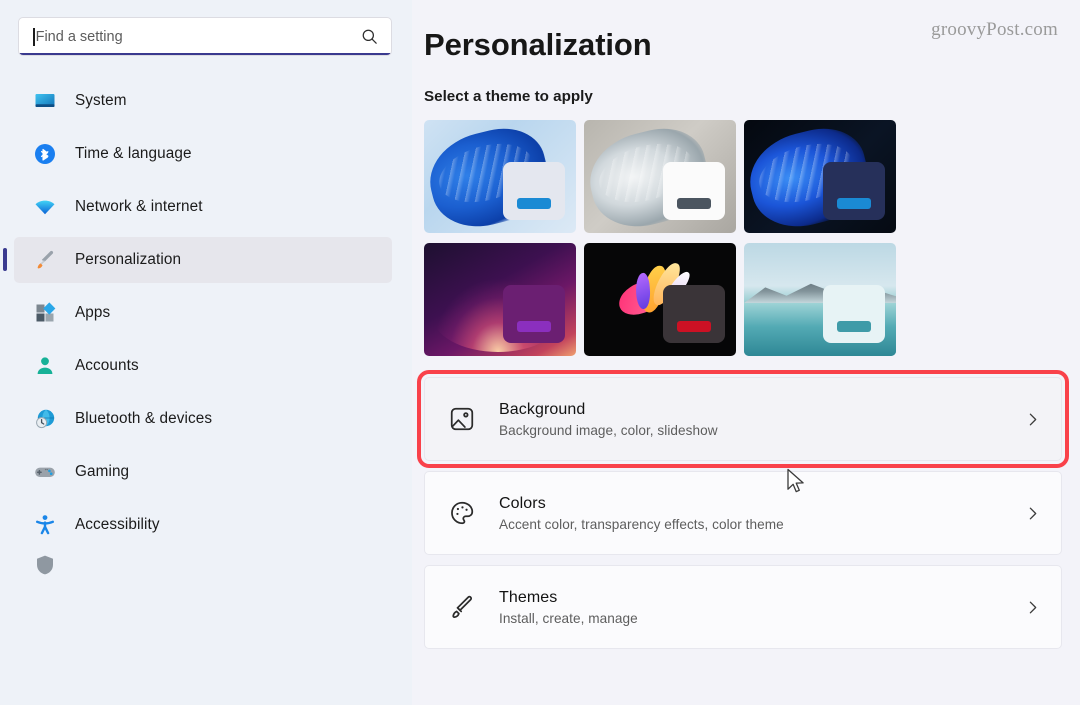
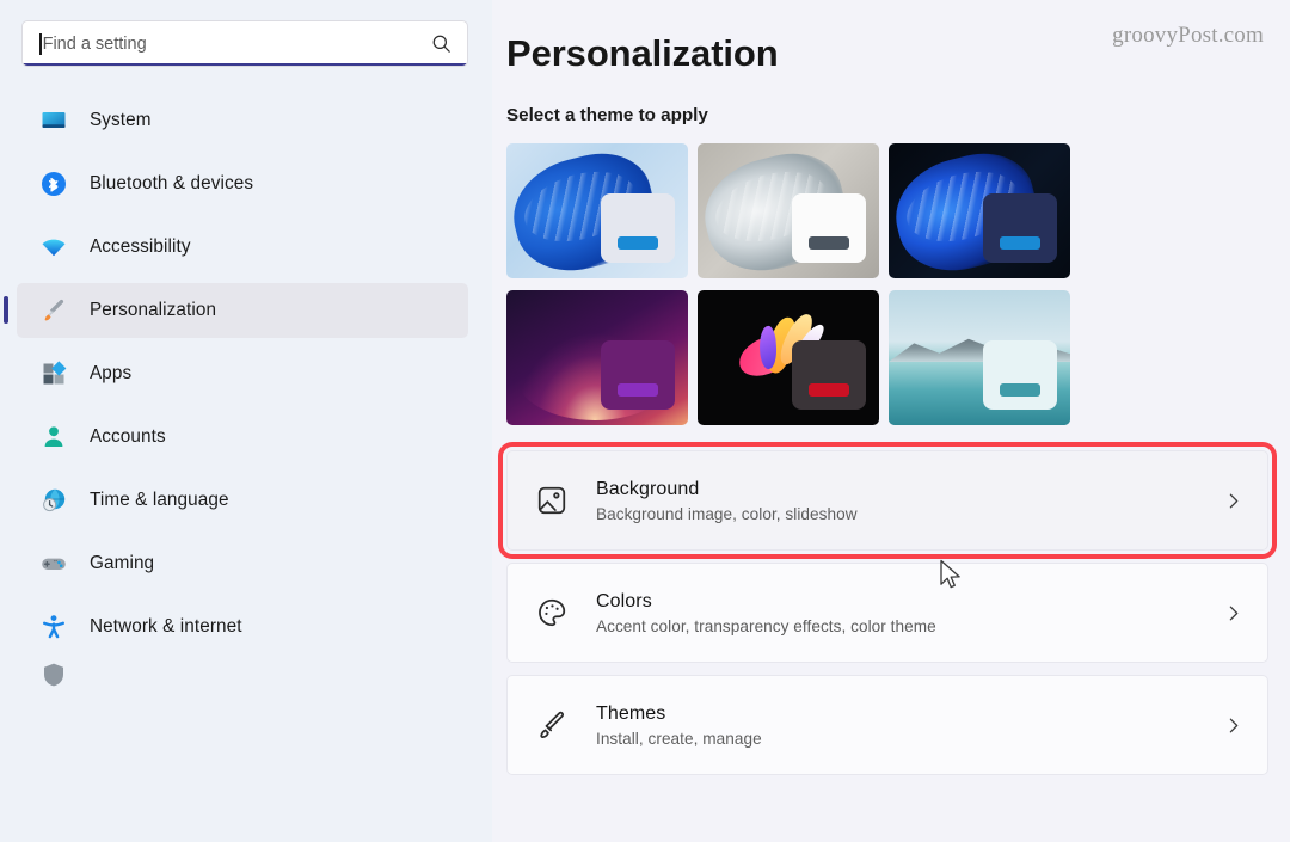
  Find a setting
  System
- Time & language
+ Bluetooth & devices
- Network & internet
+ Accessibility
  Personalization
  Apps
  Accounts
- Bluetooth & devices
+ Time & language
  Gaming
- Accessibility
+ Network & internet
  groovyPost.com
  Personalization
  Select a theme to apply
  Background
  Background image, color, slideshow
  Colors
  Accent color, transparency effects, color theme
  Themes
  Install, create, manage
